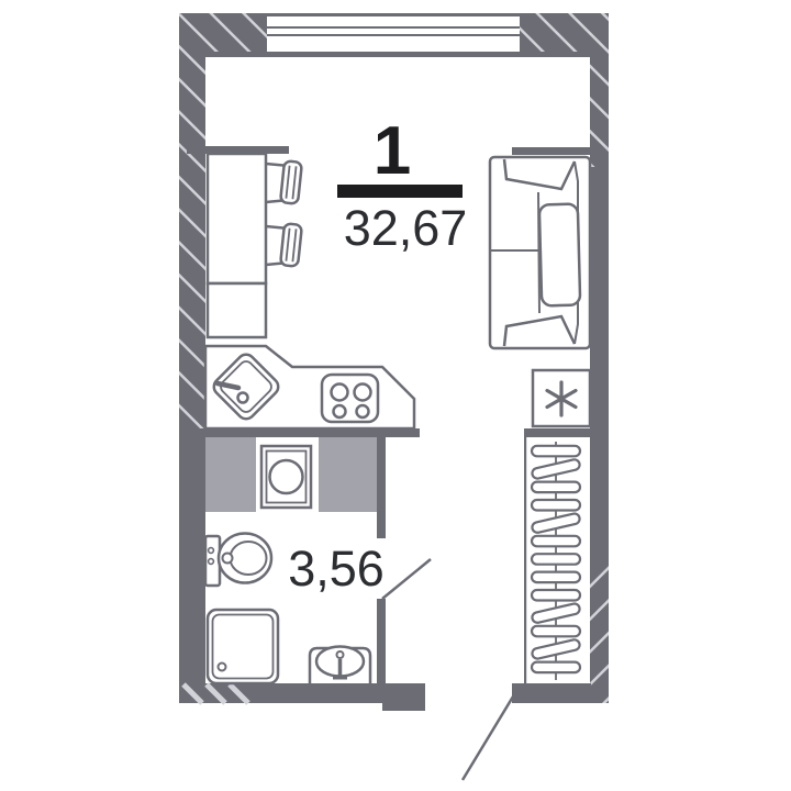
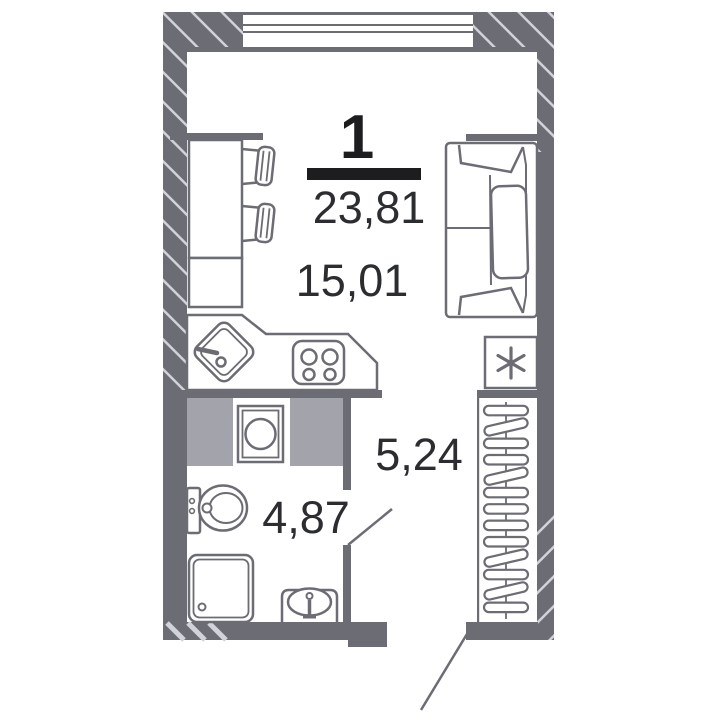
  1
- 32,67
+ 23,81
+ 15,01
+ 5,24
- 3,56
+ 4,87
